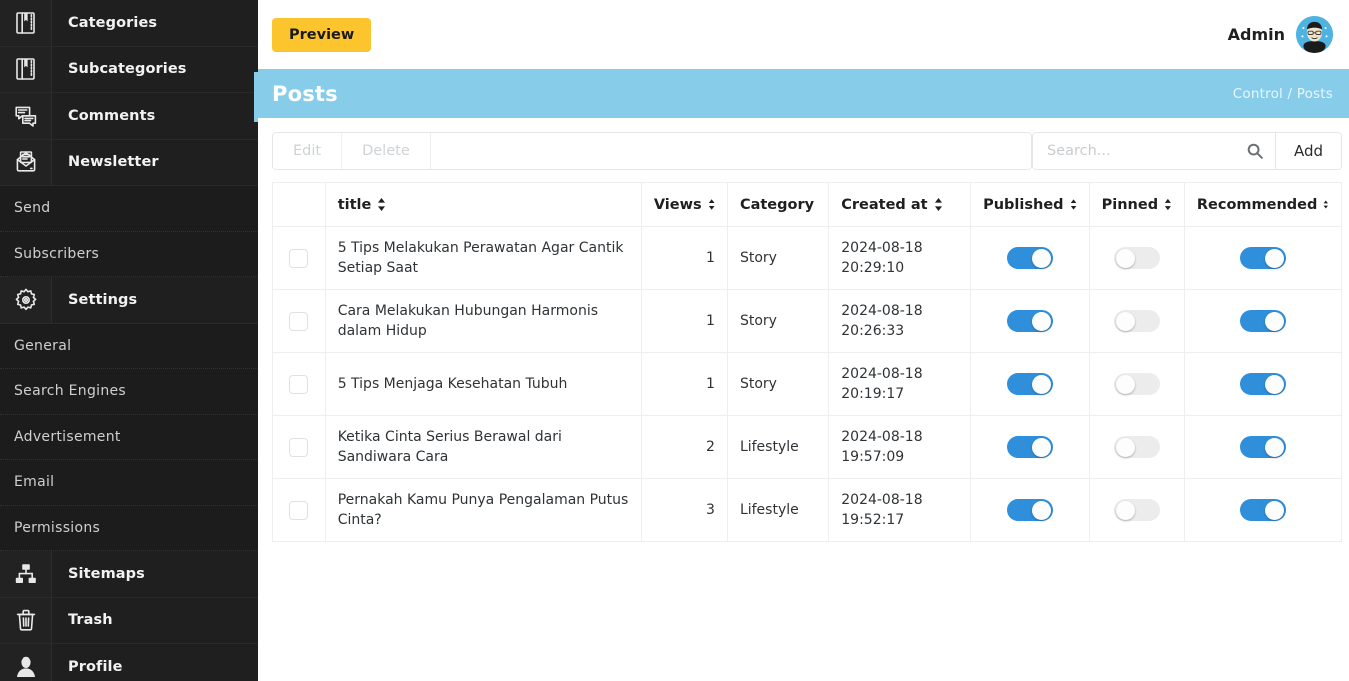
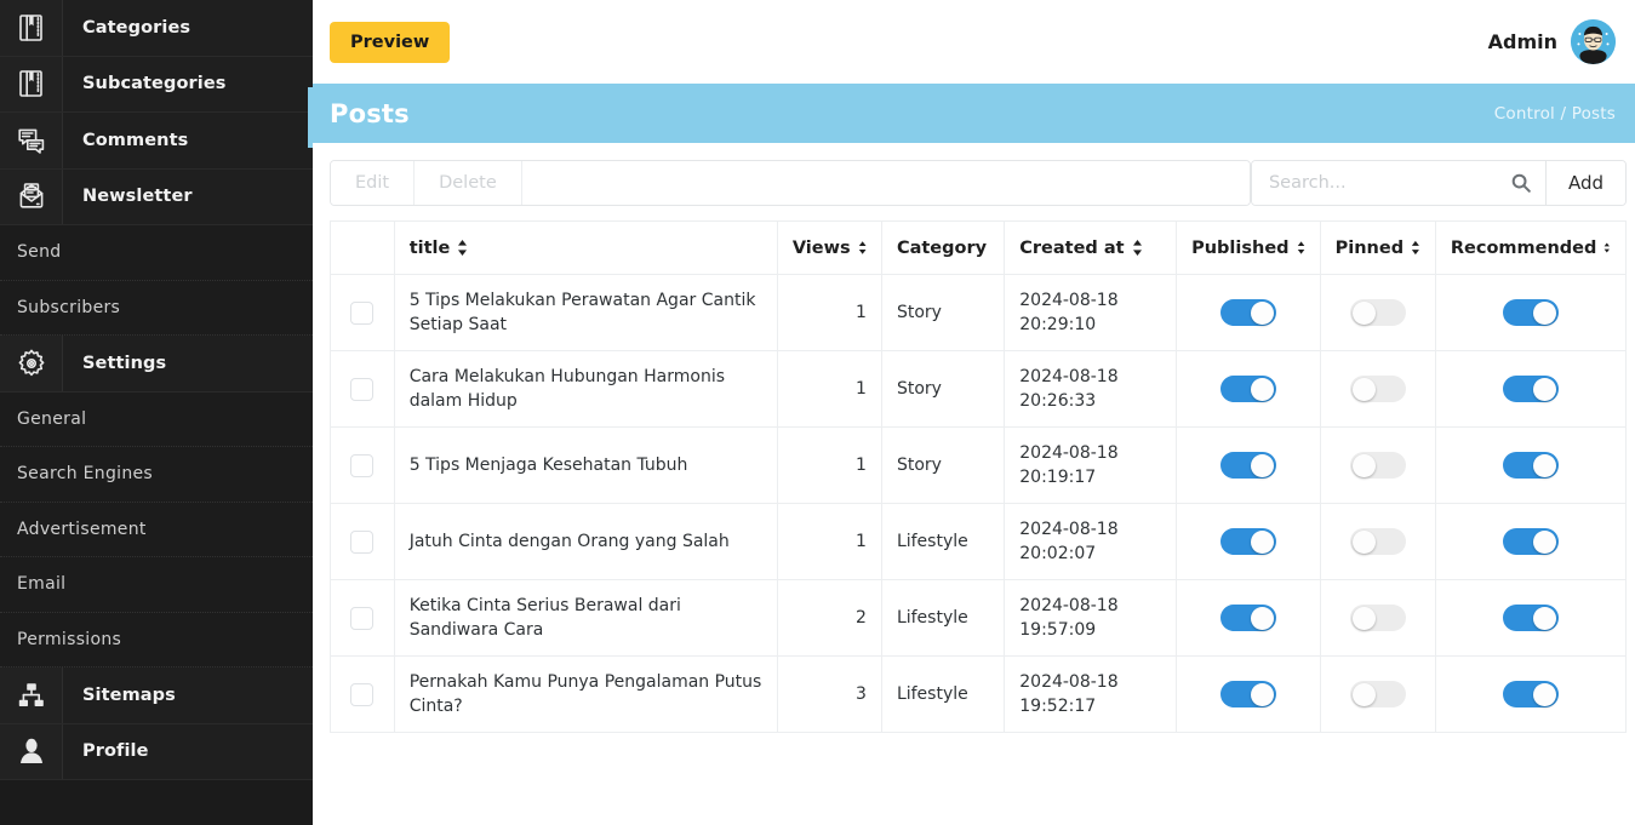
  Categories
  Subcategories
  Comments
  Newsletter
  Send
  Subscribers
  Settings
  General
  Search Engines
  Advertisement
  Email
  Permissions
  Sitemaps
- Trash
  Profile
  Preview
  Admin
  Posts
  Control / Posts
  Edit
  Delete
  Search...
  Add
  	title	Views	Category	Created at	Published	Pinned	Recommended
  	5 Tips Melakukan Perawatan Agar Cantik Setiap Saat	1	Story	2024-08-1820:29:10
  	Cara Melakukan Hubungan Harmonis dalam Hidup	1	Story	2024-08-1820:26:33
  	5 Tips Menjaga Kesehatan Tubuh	1	Story	2024-08-1820:19:17
+ 	Jatuh Cinta dengan Orang yang Salah	1	Lifestyle	2024-08-1820:02:07
  	Ketika Cinta Serius Berawal dari Sandiwara Cara	2	Lifestyle	2024-08-1819:57:09
  	Pernakah Kamu Punya Pengalaman Putus Cinta?	3	Lifestyle	2024-08-1819:52:17
